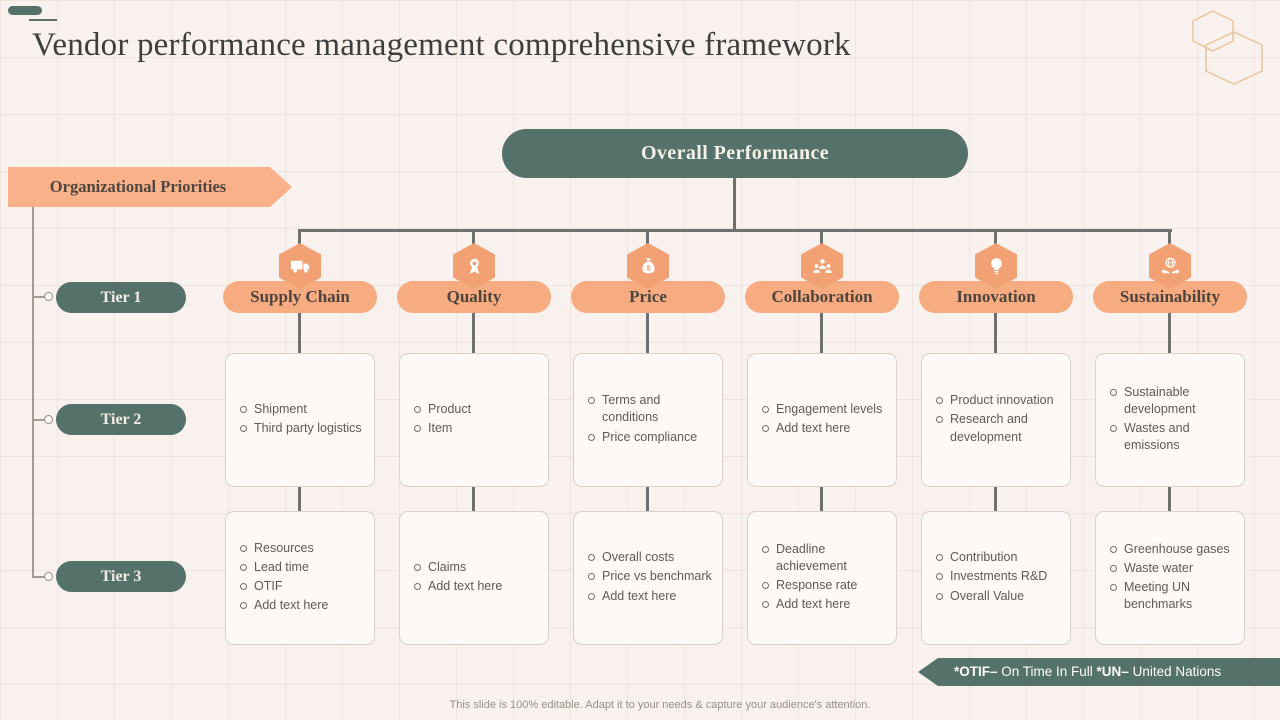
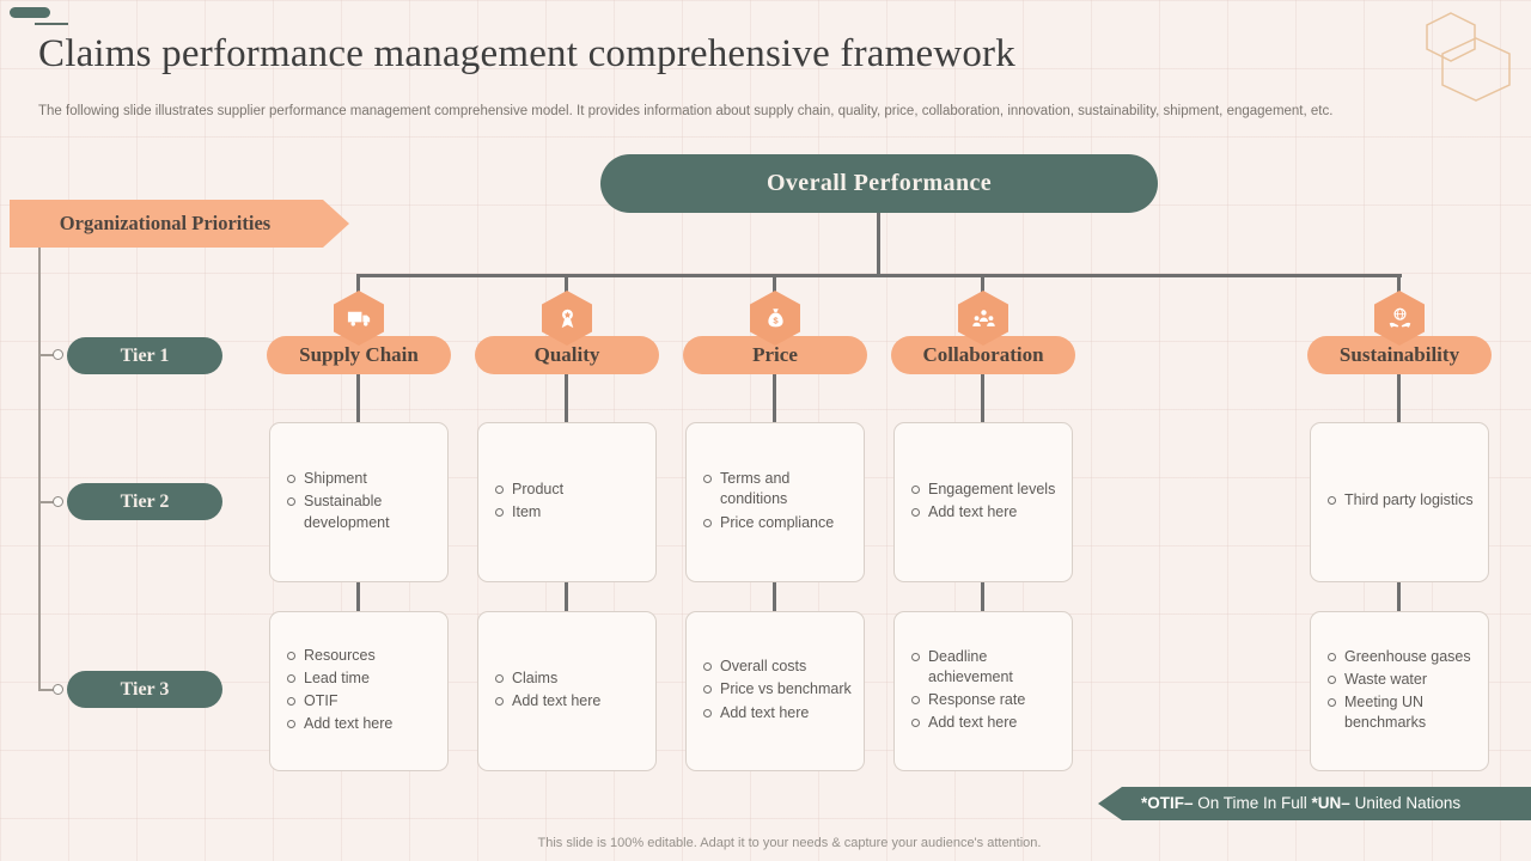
- Vendor performance management comprehensive framework
+ Claims performance management comprehensive framework
+ The following slide illustrates supplier performance management comprehensive model. It provides information about supply chain, quality, price, collaboration, innovation, sustainability, shipment, engagement, etc.
  Overall Performance
  Organizational Priorities
  Tier 1
  Tier 2
  Tier 3
  Supply Chain
  Shipment
- Third party logistics
+ Sustainable development
  Resources
  Lead time
  OTIF
  Add text here
  Quality
  Product
  Item
  Claims
  Add text here
  $
  Price
  Terms and conditions
  Price compliance
  Overall costs
  Price vs benchmark
  Add text here
  Collaboration
  Engagement levels
  Add text here
  Deadline achievement
  Response rate
  Add text here
- Innovation
- Product innovation
- Research and development
- Contribution
- Investments R&D
- Overall Value
  Sustainability
- Sustainable development
+ Third party logistics
- Wastes and emissions
  Greenhouse gases
  Waste water
  Meeting UN benchmarks
  *OTIF– On Time In Full *UN– United Nations
  This slide is 100% editable. Adapt it to your needs & capture your audience's attention.
